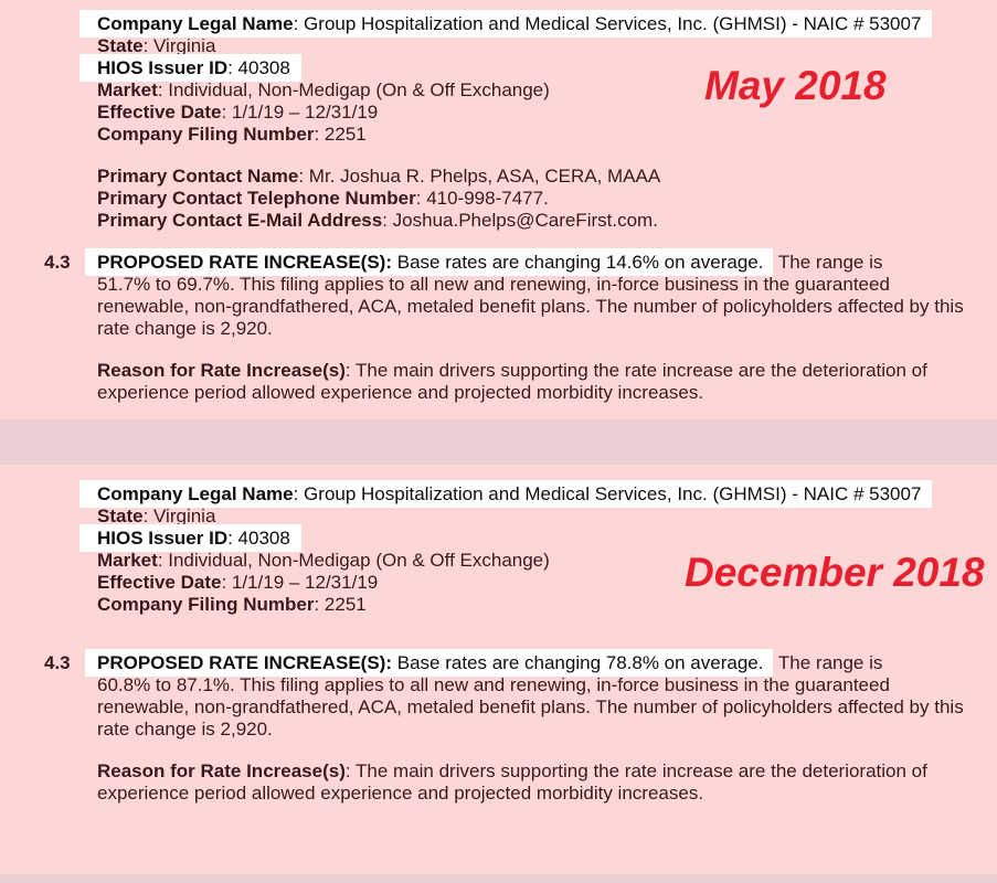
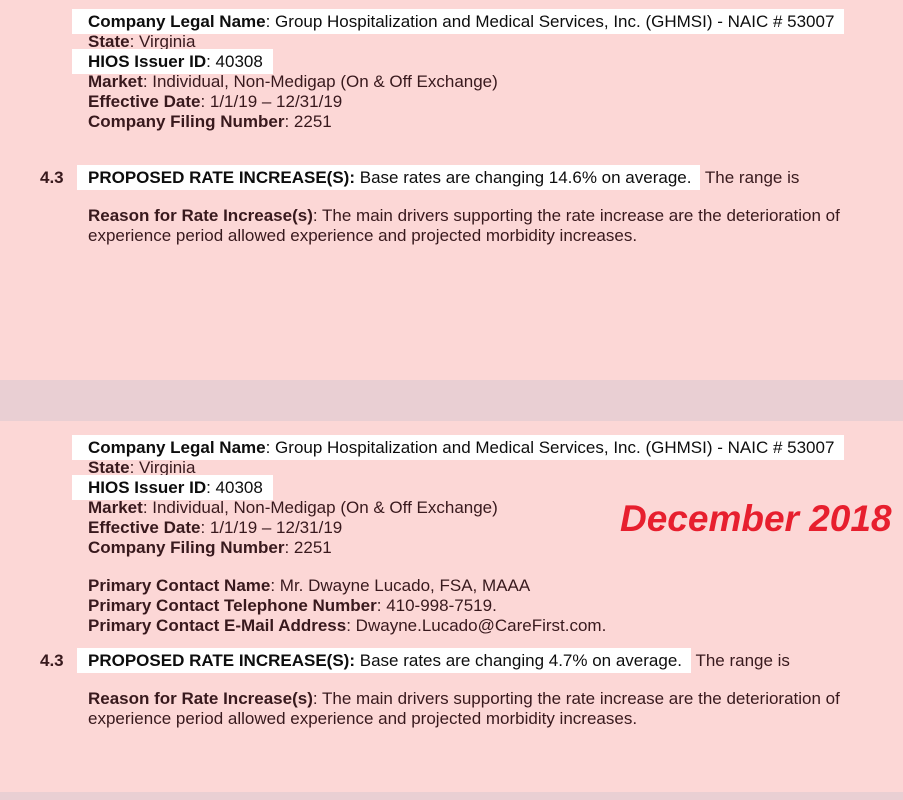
- May 2018
  Company Legal Name: Group Hospitalization and Medical Services, Inc. (GHMSI) - NAIC # 53007
  State: Virginia
  HIOS Issuer ID: 40308
  Market: Individual, Non-Medigap (On & Off Exchange)
  Effective Date: 1/1/19 – 12/31/19
  Company Filing Number: 2251
- Primary Contact Name: Mr. Joshua R. Phelps, ASA, CERA, MAAA
- Primary Contact Telephone Number: 410-998-7477.
- Primary Contact E-Mail Address: Joshua.Phelps@CareFirst.com.
  4.3
  PROPOSED RATE INCREASE(S): Base rates are changing 14.6% on average. The range is
- 51.7% to 69.7%. This filing applies to all new and renewing, in-force business in the guaranteed renewable, non-grandfathered, ACA, metaled benefit plans. The number of policyholders affected by this rate change is 2,920.
  Reason for Rate Increase(s): The main drivers supporting the rate increase are the deterioration of experience period allowed experience and projected morbidity increases.
  December 2018
  Company Legal Name: Group Hospitalization and Medical Services, Inc. (GHMSI) - NAIC # 53007
  State: Virginia
  HIOS Issuer ID: 40308
  Market: Individual, Non-Medigap (On & Off Exchange)
  Effective Date: 1/1/19 – 12/31/19
  Company Filing Number: 2251
+ Primary Contact Name: Mr. Dwayne Lucado, FSA, MAAA
+ Primary Contact Telephone Number: 410-998-7519.
+ Primary Contact E-Mail Address: Dwayne.Lucado@CareFirst.com.
  4.3
- PROPOSED RATE INCREASE(S): Base rates are changing 78.8% on average. The range is
+ PROPOSED RATE INCREASE(S): Base rates are changing 4.7% on average. The range is
- 60.8% to 87.1%. This filing applies to all new and renewing, in-force business in the guaranteed renewable, non-grandfathered, ACA, metaled benefit plans. The number of policyholders affected by this rate change is 2,920.
  Reason for Rate Increase(s): The main drivers supporting the rate increase are the deterioration of experience period allowed experience and projected morbidity increases.
